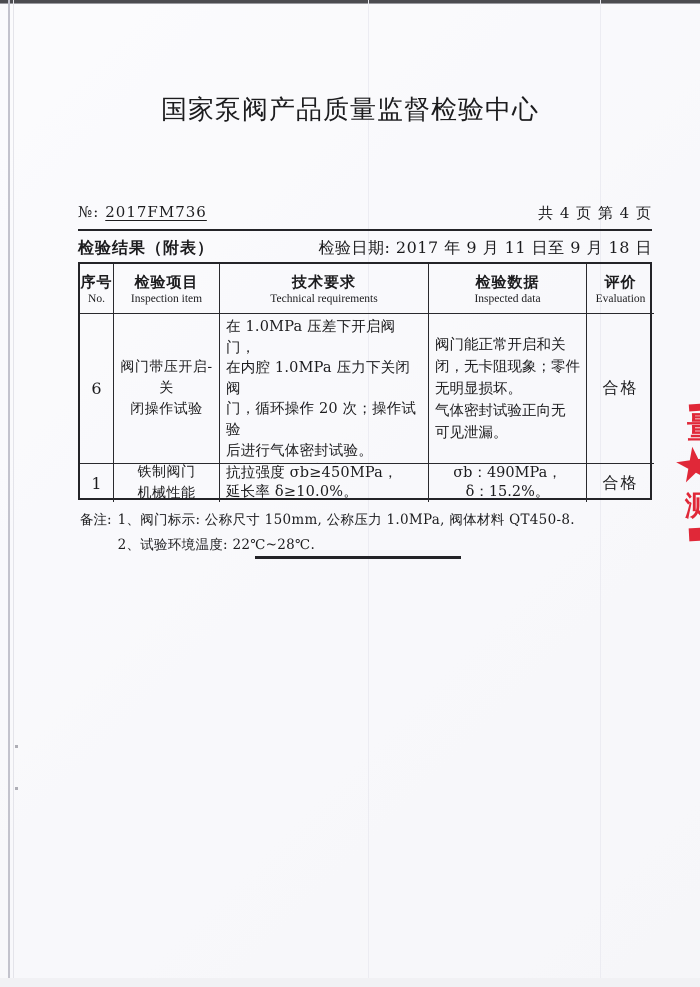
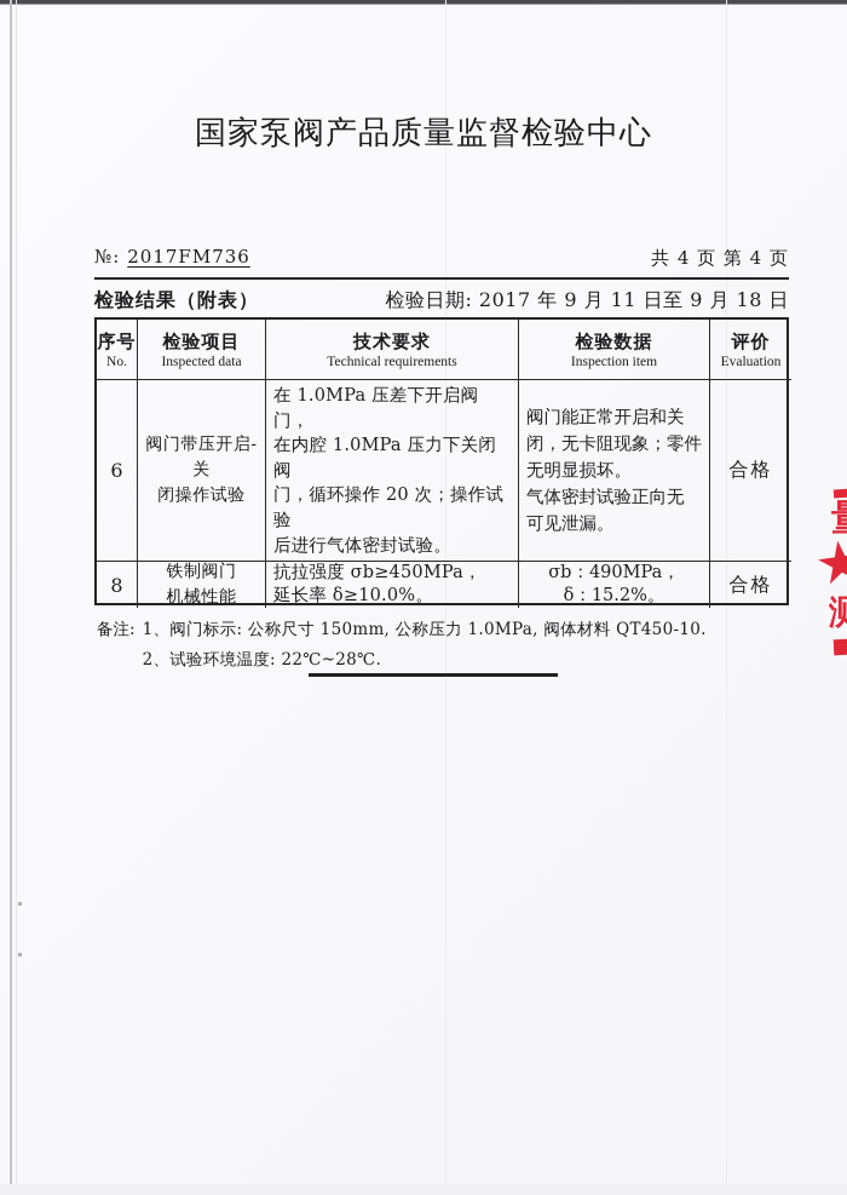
  国家泵阀产品质量监督检验中心
  №: 2017FM736
  共 4 页 第 4 页
  检验结果（附表）
  检验日期: 2017 年 9 月 11 日至 9 月 18 日
  序号
  No.
  检验项目
- Inspection item
+ Inspected data
  技术要求
  Technical requirements
  检验数据
- Inspected data
+ Inspection item
  评价
  Evaluation
  6
  阀门带压开启-关
  闭操作试验
  在 1.0MPa 压差下开启阀门，
  在内腔 1.0MPa 压力下关闭阀
  门，循环操作 20 次；操作试验
  后进行气体密封试验。
  阀门能正常开启和关
  闭，无卡阻现象；零件
  无明显损坏。
  气体密封试验正向无
  可见泄漏。
  合格
- 1
+ 8
  铁制阀门
  机械性能
  抗拉强度 σb≥450MPa，
  延长率 δ≥10.0%。
  σb：490MPa，
  δ：15.2%。
  合格
  备注:
- 1、阀门标示: 公称尺寸 150mm, 公称压力 1.0MPa, 阀体材料 QT450-8.
+ 1、阀门标示: 公称尺寸 150mm, 公称压力 1.0MPa, 阀体材料 QT450-10.
  2、试验环境温度: 22℃~28℃.
  测
